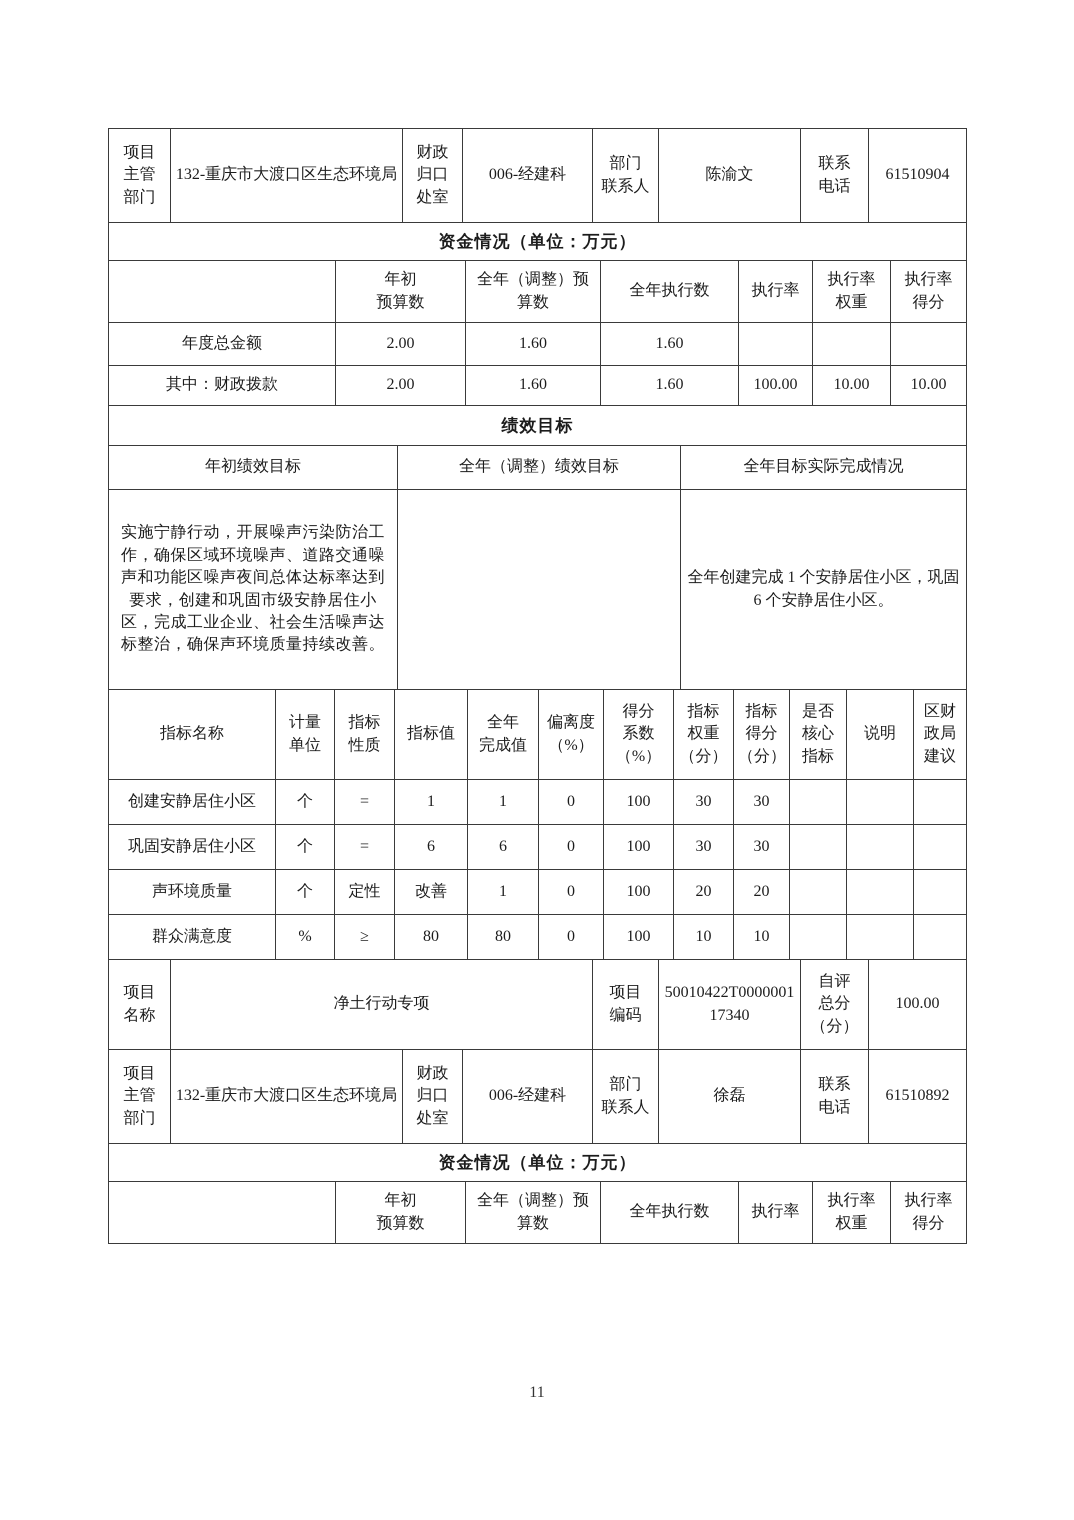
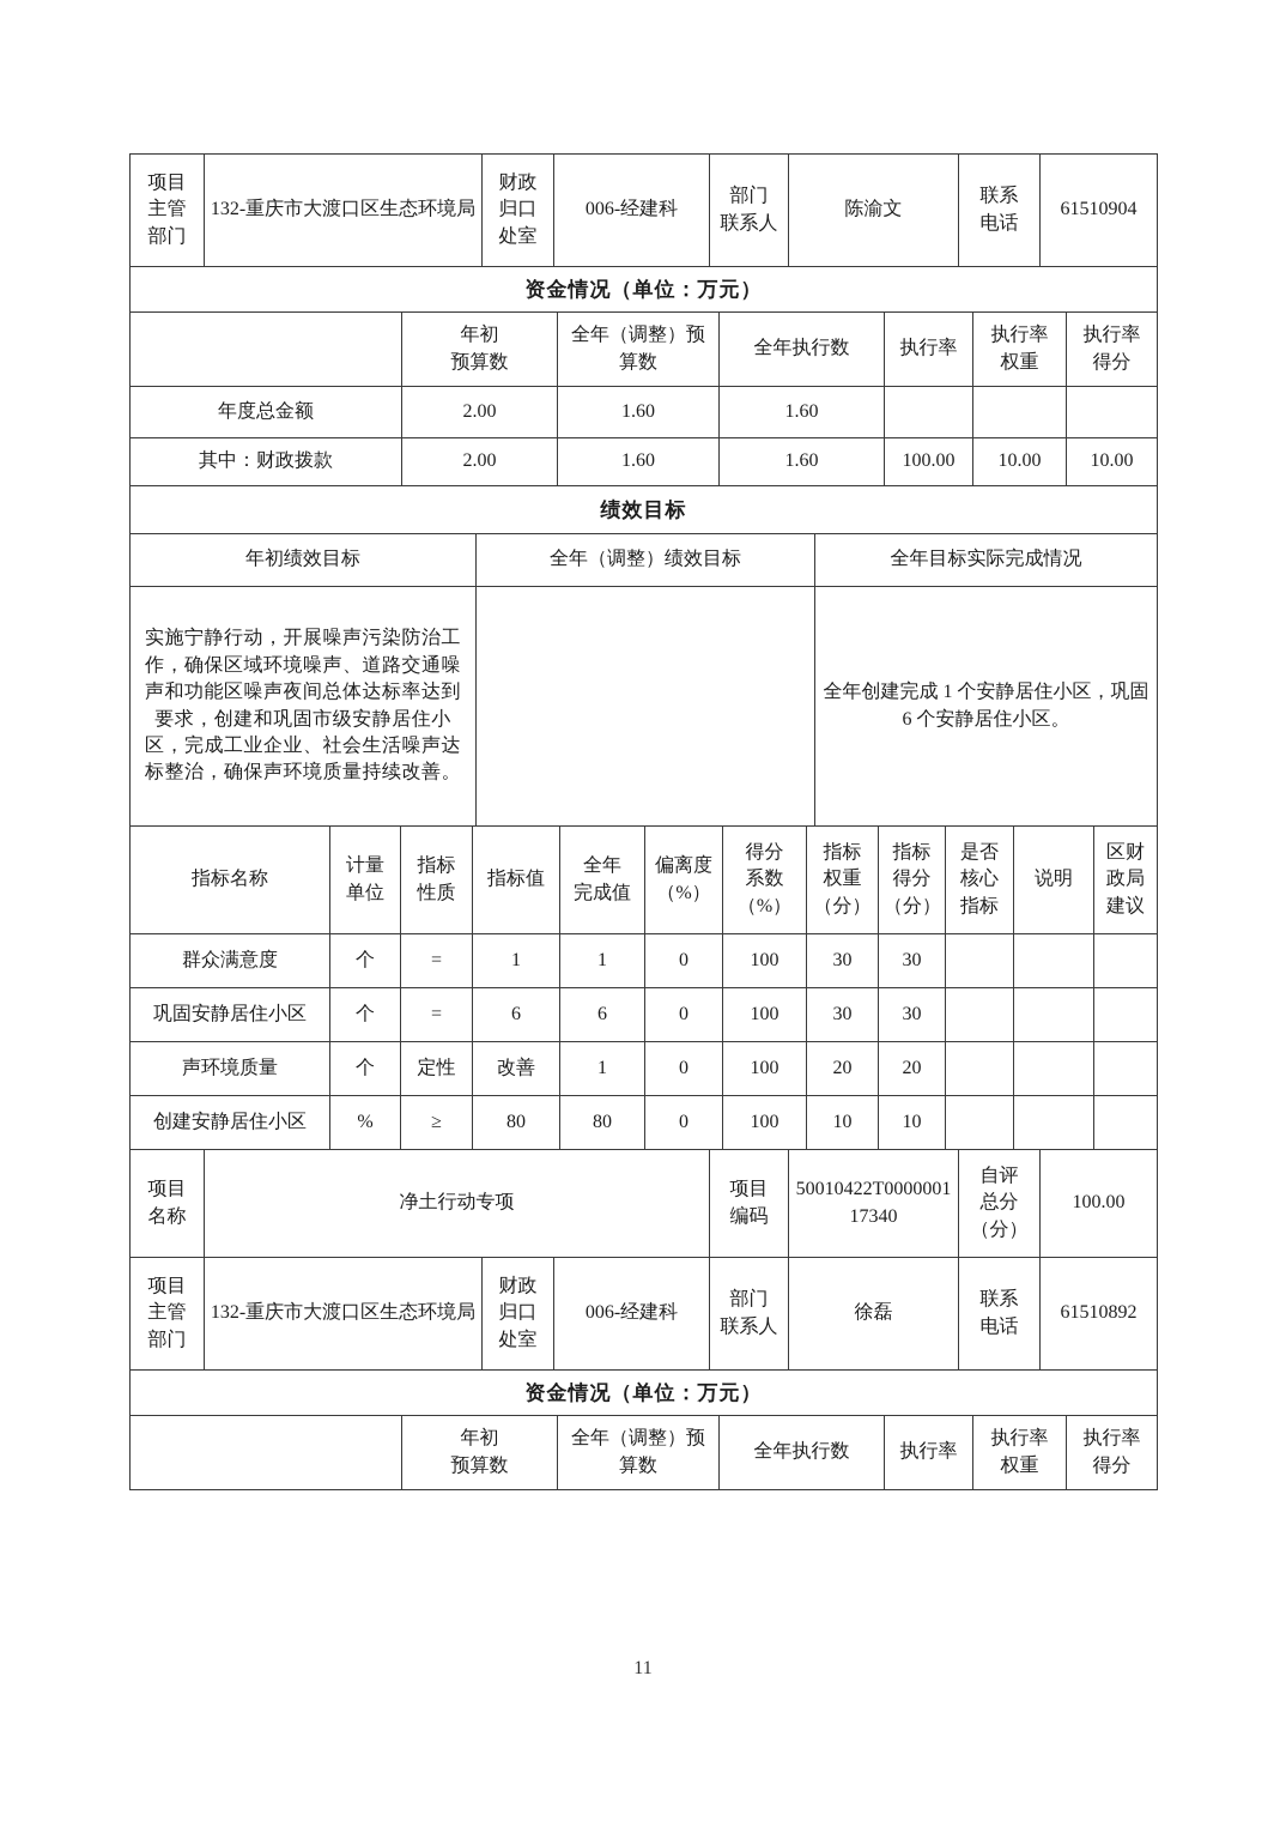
  项目 主管 部门	132-重庆市大渡口区生态环境局	财政 归口 处室	006-经建科	部门 联系人	陈渝文	联系 电话	61510904
  资金情况（单位：万元）
  	年初 预算数	全年（调整）预 算数	全年执行数	执行率	执行率 权重	执行率 得分
  年度总金额	2.00	1.60	1.60
  其中：财政拨款	2.00	1.60	1.60	100.00	10.00	10.00
  绩效目标
  年初绩效目标	全年（调整）绩效目标	全年目标实际完成情况
  实施宁静行动，开展噪声污染防治工作，确保区域环境噪声、道路交通噪声和功能区噪声夜间总体达标率达到要求，创建和巩固市级安静居住小区，完成工业企业、社会生活噪声达标整治，确保声环境质量持续改善。		全年创建完成 1 个安静居住小区，巩固 6 个安静居住小区。
  指标名称	计量 单位	指标 性质	指标值	全年 完成值	偏离度 （%）	得分 系数 （%）	指标 权重 （分）	指标 得分 （分）	是否 核心 指标	说明	区财 政局 建议
- 创建安静居住小区	个	=	1	1	0	100	30	30
+ 群众满意度	个	=	1	1	0	100	30	30
  巩固安静居住小区	个	=	6	6	0	100	30	30
  声环境质量	个	定性	改善	1	0	100	20	20
- 群众满意度	%	≥	80	80	0	100	10	10
+ 创建安静居住小区	%	≥	80	80	0	100	10	10
  项目 名称	净土行动专项	项目 编码	50010422T000000117340	自评 总分 （分）	100.00
  项目 主管 部门	132-重庆市大渡口区生态环境局	财政 归口 处室	006-经建科	部门 联系人	徐磊	联系 电话	61510892
  资金情况（单位：万元）
  	年初 预算数	全年（调整）预 算数	全年执行数	执行率	执行率 权重	执行率 得分
  11
